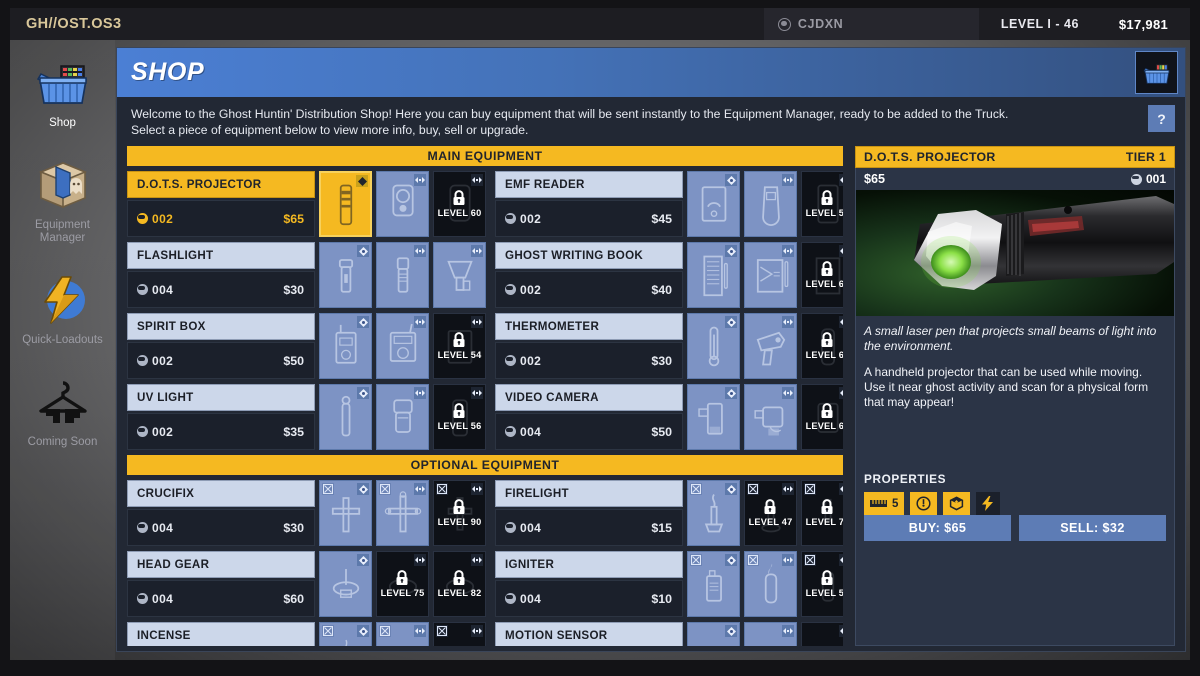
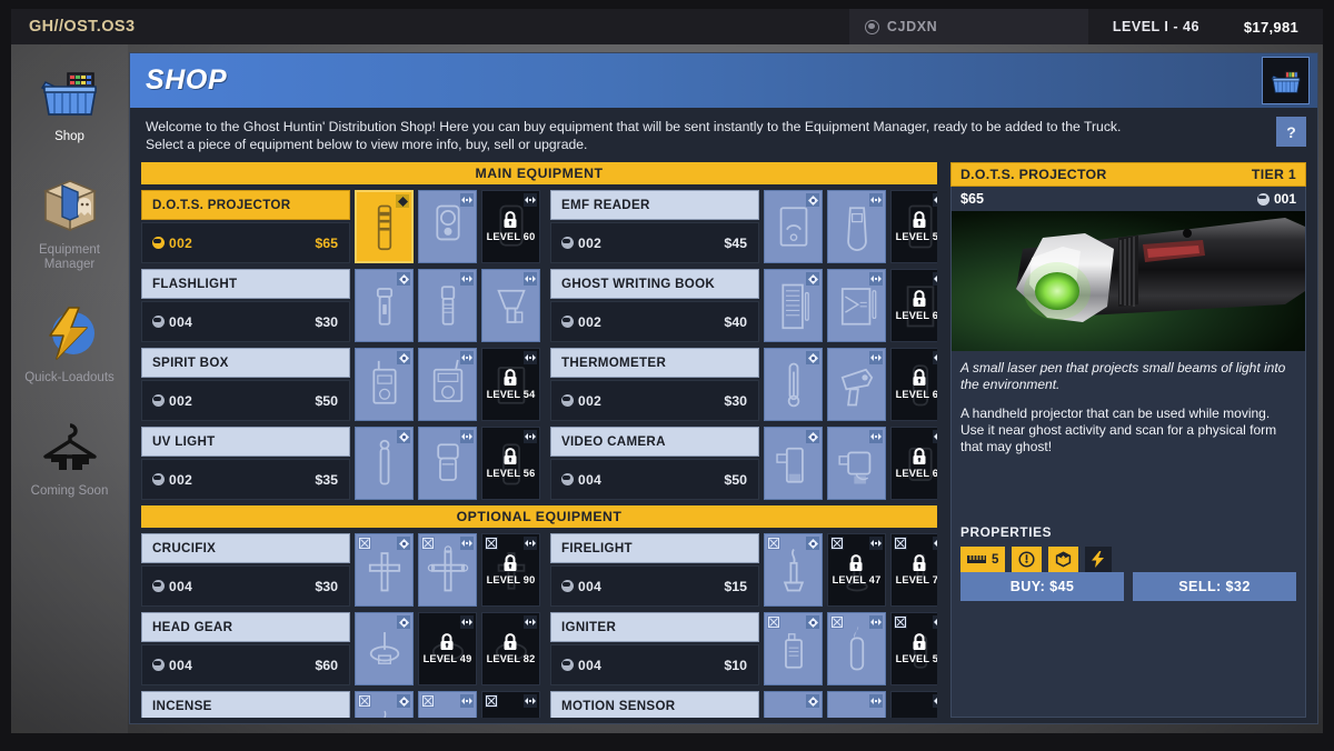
  GH//OST.OS3
  CJDXN
  LEVEL I - 46
  $17,981
  Shop
  Equipment Manager
  Quick-Loadouts
  Coming Soon
  SHOP
  Welcome to the Ghost Huntin' Distribution Shop! Here you can buy equipment that will be sent instantly to the Equipment Manager, ready to be added to the Truck.
  Select a piece of equipment below to view more info, buy, sell or upgrade.
  ?
  MAIN EQUIPMENT
  D.O.T.S. PROJECTOR
  002
  $65
  LEVEL 60
  EMF READER
  002
  $45
  LEVEL 5
  FLASHLIGHT
  004
  $30
  GHOST WRITING BOOK
  002
  $40
  LEVEL 6
  SPIRIT BOX
  002
  $50
  LEVEL 54
  THERMOMETER
  002
  $30
  LEVEL 6
  UV LIGHT
  002
  $35
  LEVEL 56
  VIDEO CAMERA
  004
  $50
  LEVEL 6
  OPTIONAL EQUIPMENT
  CRUCIFIX
  004
  $30
  LEVEL 90
  FIRELIGHT
  004
  $15
  LEVEL 47
  LEVEL 7
  HEAD GEAR
  004
  $60
- LEVEL 75
+ LEVEL 49
  LEVEL 82
  IGNITER
  004
  $10
  LEVEL 5
  INCENSE
  MOTION SENSOR
  D.O.T.S. PROJECTOR
  TIER 1
  $65
  001
  A small laser pen that projects small beams of light into the environment.
- A handheld projector that can be used while moving. Use it near ghost activity and scan for a physical form that may appear!
+ A handheld projector that can be used while moving. Use it near ghost activity and scan for a physical form that may ghost!
  PROPERTIES
  5
- BUY: $65
+ BUY: $45
  SELL: $32
